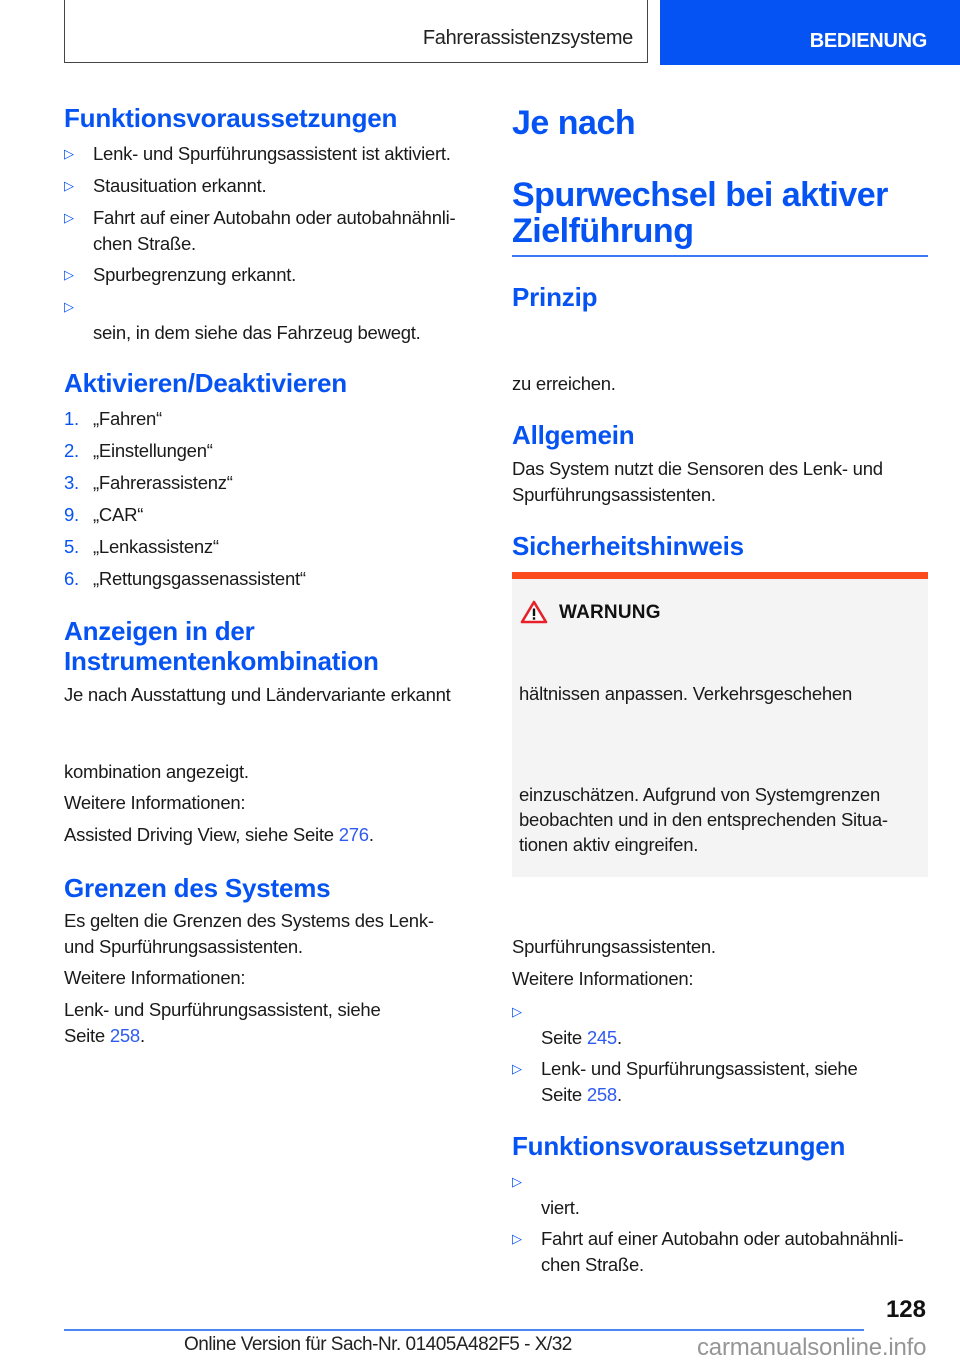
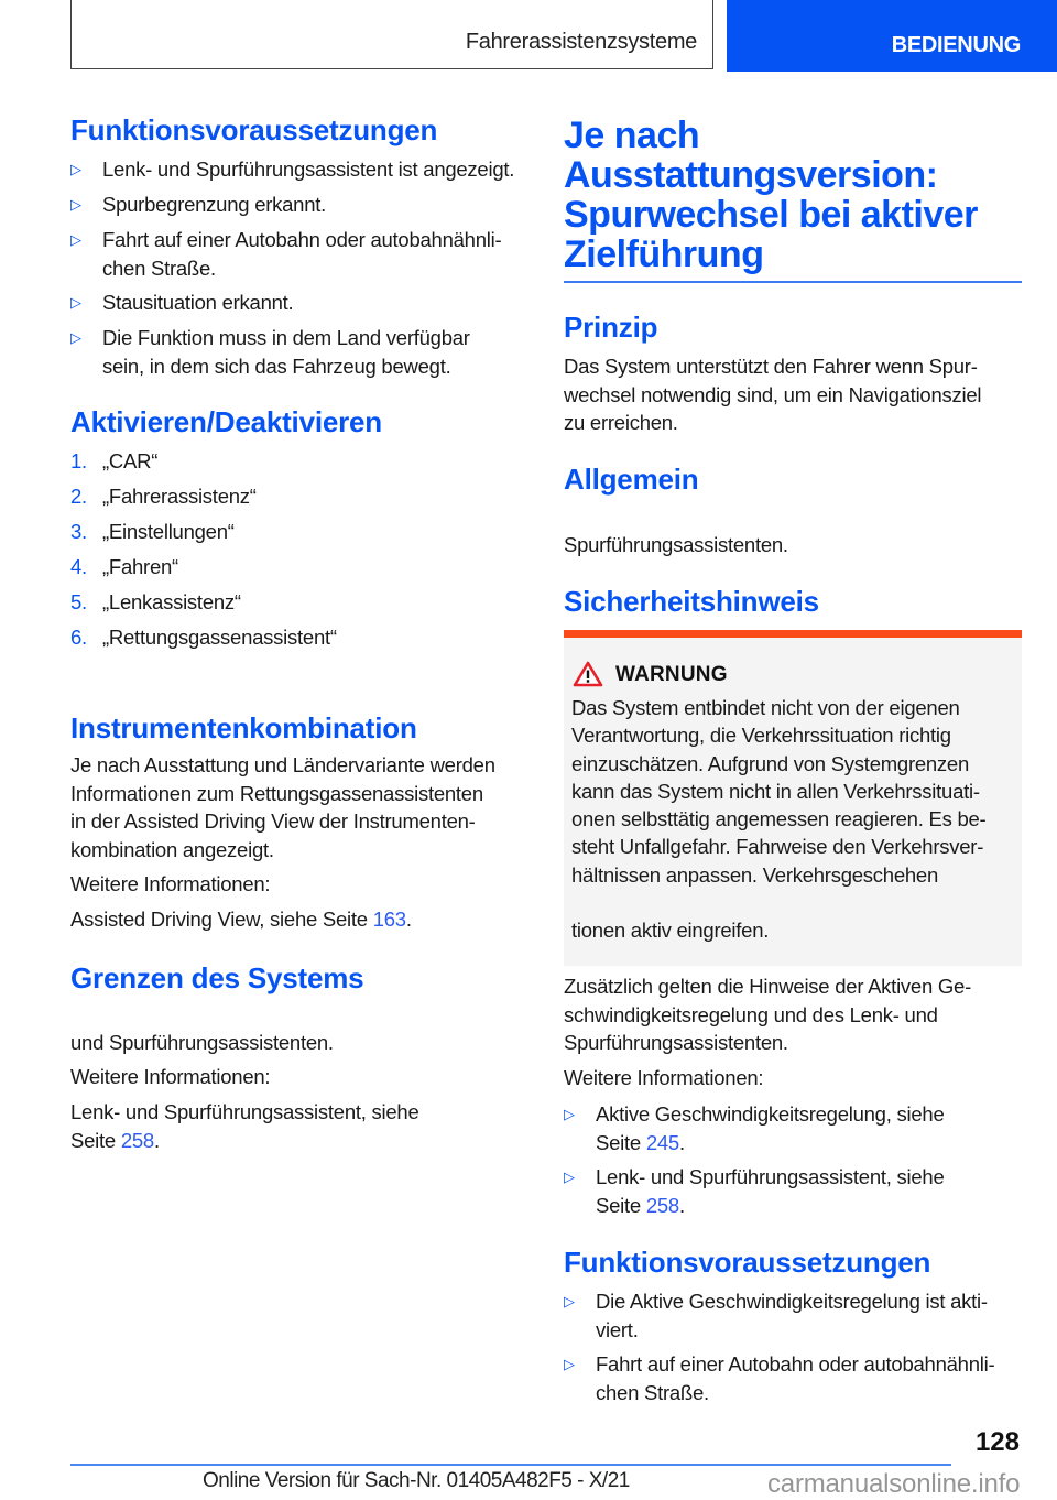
  Fahrerassistenzsysteme
  BEDIENUNG
  Funktionsvoraussetzungen
  ▷
- Lenk- und Spurführungsassistent ist aktiviert.
+ Lenk- und Spurführungsassistent ist angezeigt.
  ▷
- Stausituation erkannt.
+ Spurbegrenzung erkannt.
  ▷
  Fahrt auf einer Autobahn oder autobahnähnli-
  chen Straße.
  ▷
- Spurbegrenzung erkannt.
+ Stausituation erkannt.
  ▷
+ Die Funktion muss in dem Land verfügbar
- sein, in dem siehe das Fahrzeug bewegt.
+ sein, in dem sich das Fahrzeug bewegt.
  Aktivieren/Deaktivieren
  1.
- „Fahren“
+ „CAR“
  2.
- „Einstellungen“
+ „Fahrerassistenz“
  3.
- „Fahrerassistenz“
+ „Einstellungen“
- 9.
+ 4.
- „CAR“
+ „Fahren“
  5.
  „Lenkassistenz“
  6.
  „Rettungsgassenassistent“
- Anzeigen in der
  Instrumentenkombination
- Je nach Ausstattung und Ländervariante erkannt
+ Je nach Ausstattung und Ländervariante werden
+ Informationen zum Rettungsgassenassistenten
+ in der Assisted Driving View der Instrumenten-
  kombination angezeigt.
  Weitere Informationen:
- Assisted Driving View, siehe Seite 276.
+ Assisted Driving View, siehe Seite 163.
  Grenzen des Systems
- Es gelten die Grenzen des Systems des Lenk-
  und Spurführungsassistenten.
  Weitere Informationen:
  Lenk- und Spurführungsassistent, siehe
  Seite 258.
  Je nach
+ Ausstattungsversion:
  Spurwechsel bei aktiver
  Zielführung
  Prinzip
+ Das System unterstützt den Fahrer wenn Spur-
+ wechsel notwendig sind, um ein Navigationsziel
  zu erreichen.
  Allgemein
- Das System nutzt die Sensoren des Lenk- und
  Spurführungsassistenten.
  Sicherheitshinweis
  WARNUNG
+ Das System entbindet nicht von der eigenen
+ Verantwortung, die Verkehrssituation richtig
- hältnissen anpassen. Verkehrsgeschehen
+ einzuschätzen. Aufgrund von Systemgrenzen
+ kann das System nicht in allen Verkehrssituati-
+ onen selbsttätig angemessen reagieren. Es be-
+ steht Unfallgefahr. Fahrweise den Verkehrsver-
- einzuschätzen. Aufgrund von Systemgrenzen
+ hältnissen anpassen. Verkehrsgeschehen
- beobachten und in den entsprechenden Situa-
  tionen aktiv eingreifen.
+ Zusätzlich gelten die Hinweise der Aktiven Ge-
+ schwindigkeitsregelung und des Lenk- und
  Spurführungsassistenten.
  Weitere Informationen:
  ▷
+ Aktive Geschwindigkeitsregelung, siehe
  Seite 245.
  ▷
  Lenk- und Spurführungsassistent, siehe
  Seite 258.
  Funktionsvoraussetzungen
  ▷
+ Die Aktive Geschwindigkeitsregelung ist akti-
  viert.
  ▷
  Fahrt auf einer Autobahn oder autobahnähnli-
  chen Straße.
  128
- Online Version für Sach-Nr. 01405A482F5 - X/32
+ Online Version für Sach-Nr. 01405A482F5 - X/21
  carmanualsonline.info
